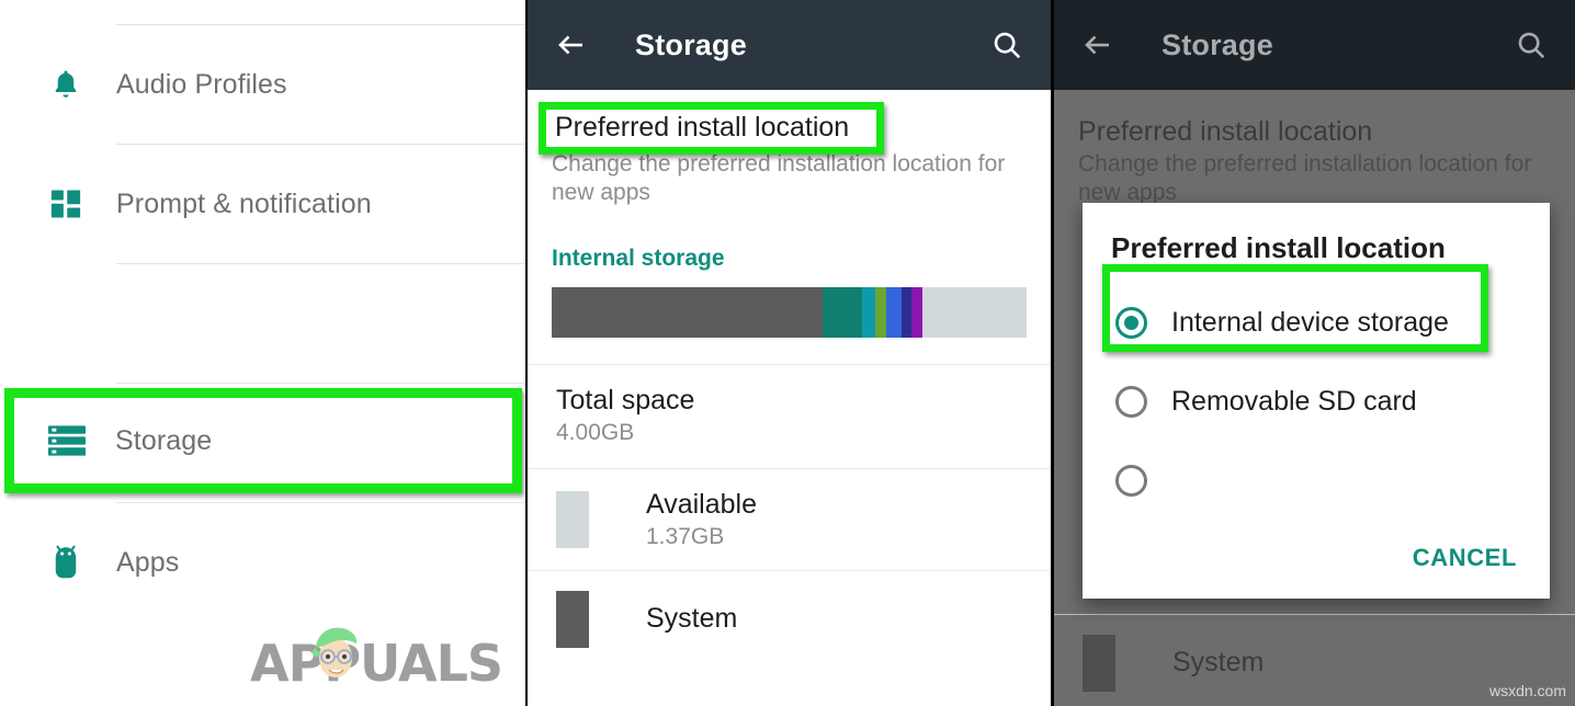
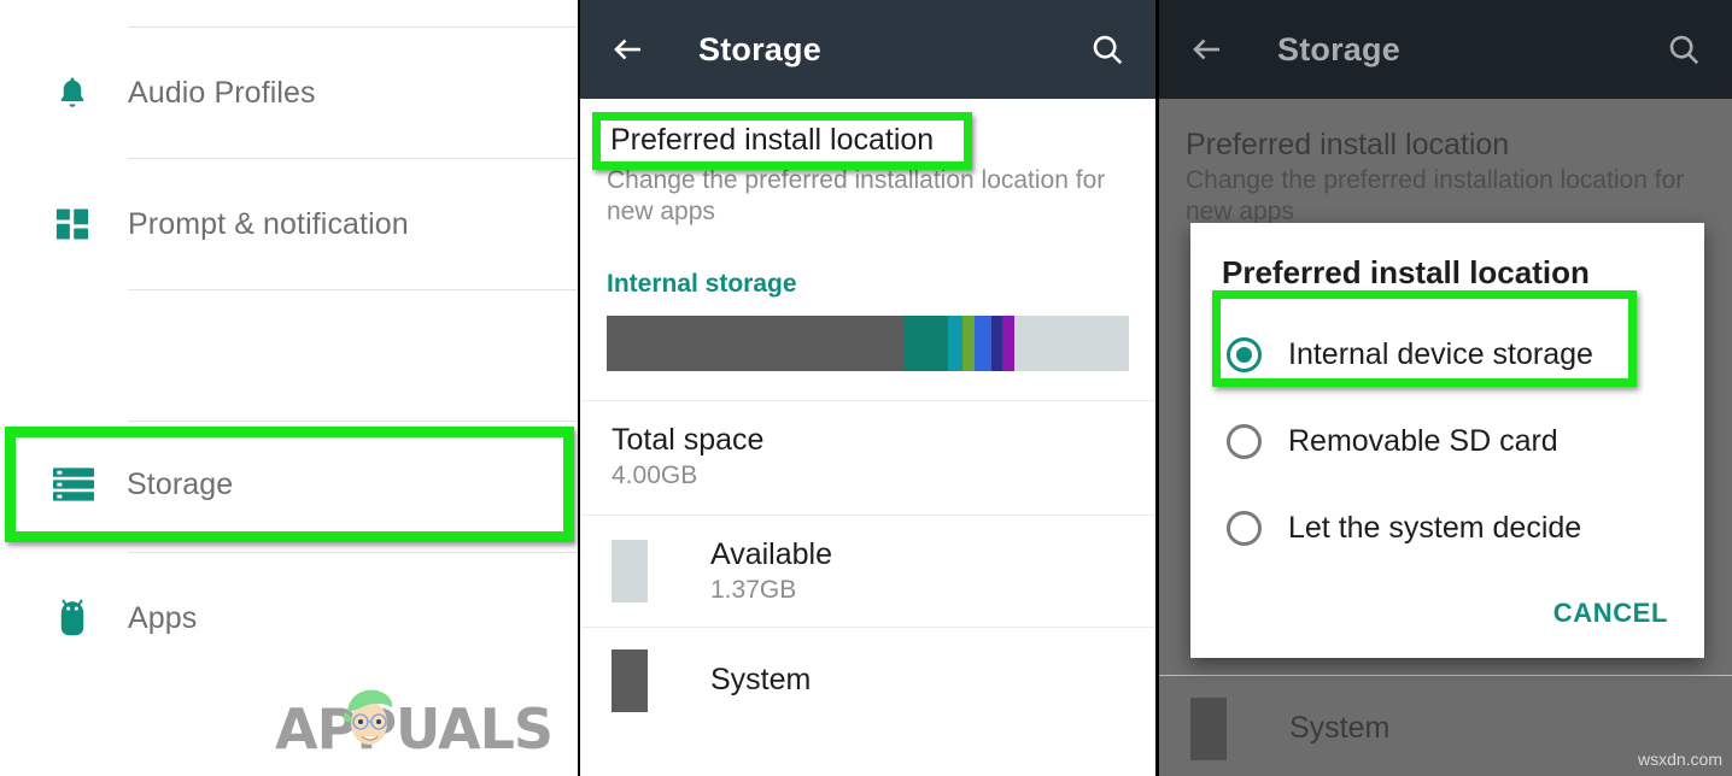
  Audio Profiles
  Prompt & notification
  Apps
  Storage
  APUALS
  Storage
  Change the preferred installation location for new apps
  Preferred install location
  Internal storage
  Total space
  4.00GB
  Available
  1.37GB
  System
  Storage
  Preferred install location
  Change the preferred installation location for new apps
  System
  Preferred install location
  Internal device storage
  Removable SD card
+ Let the system decide
  CANCEL
  wsxdn.com
